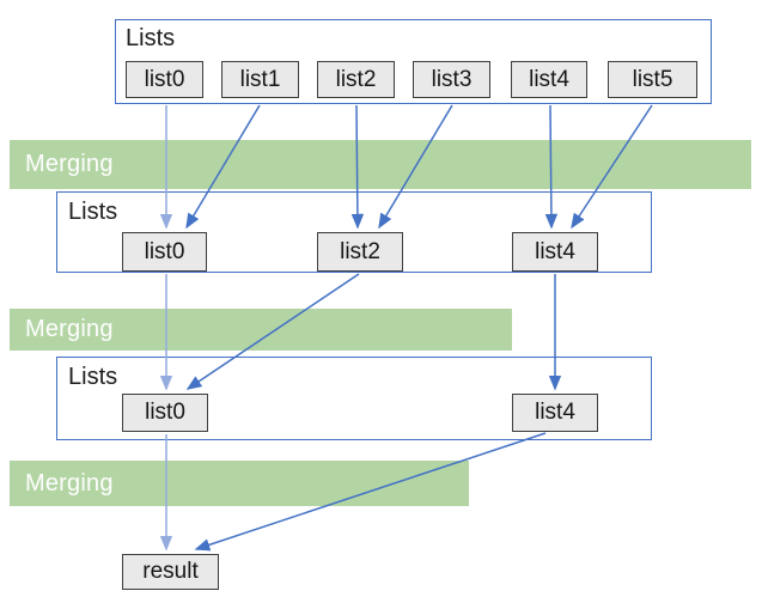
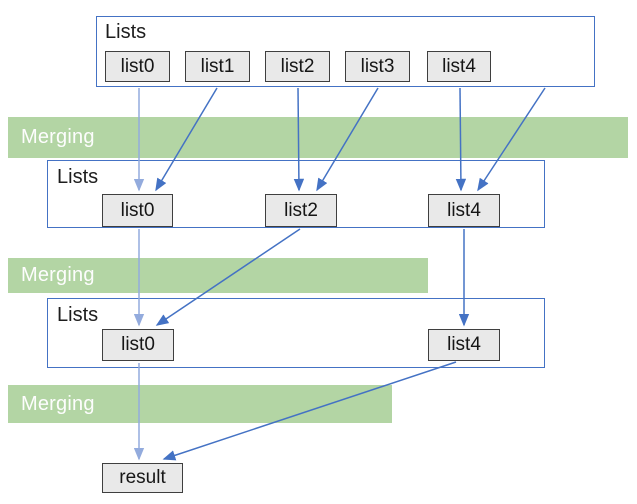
  Merging
  Merging
  Merging
  Lists
  list0
  list1
  list2
  list3
  list4
- list5
  Lists
  list0
  list2
  list4
  Lists
  list0
  list4
  result
